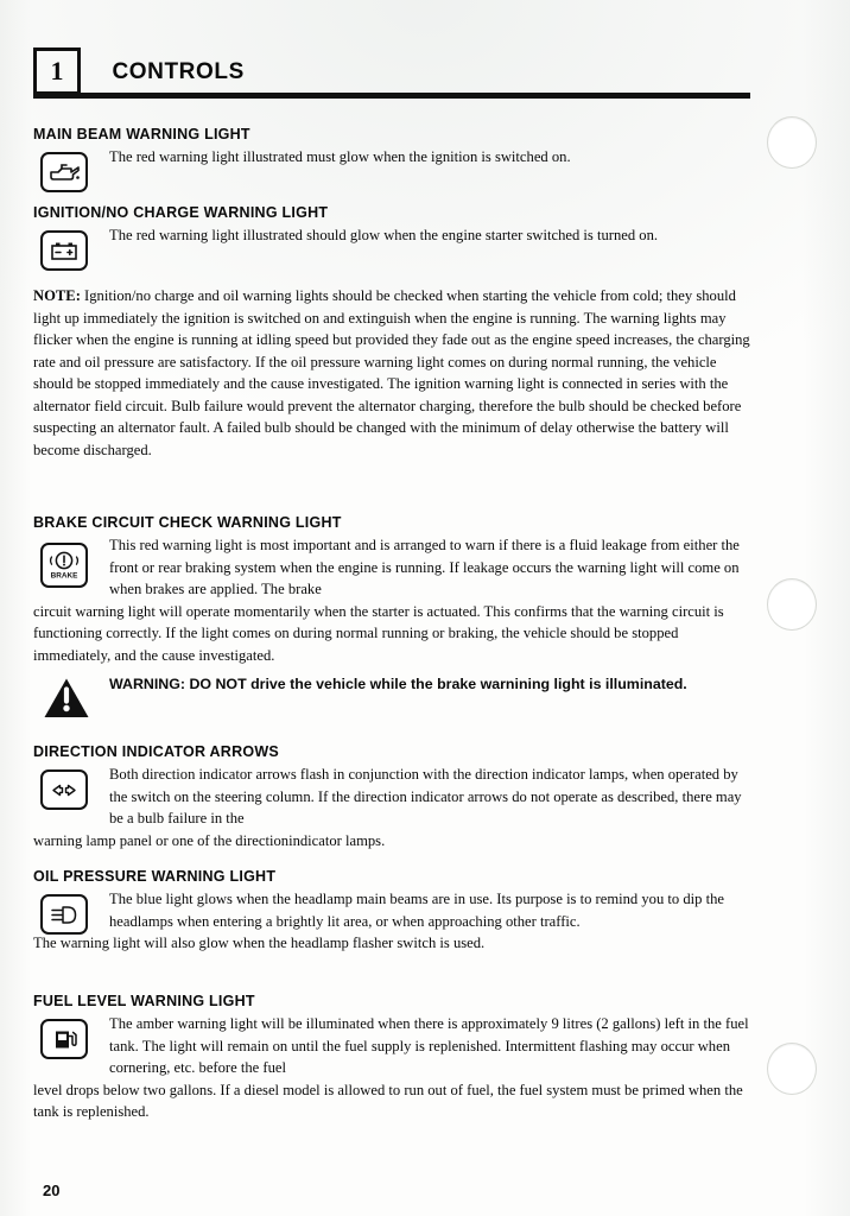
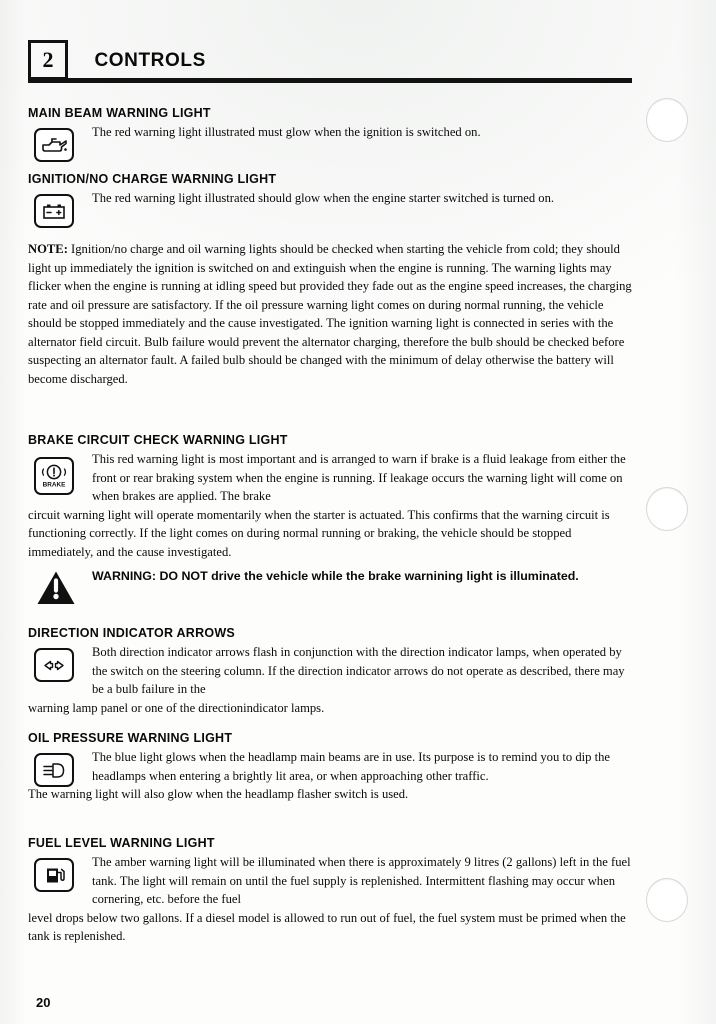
- 1 CONTROLS
+ 2 CONTROLS
  MAIN BEAM WARNING LIGHT
  The red warning light illustrated must glow when the ignition is switched on.
  IGNITION/NO CHARGE WARNING LIGHT
  The red warning light illustrated should glow when the engine starter switched is turned on.
  NOTE: Ignition/no charge and oil warning lights should be checked when starting the vehicle from cold; they should light up immediately the ignition is switched on and extinguish when the engine is running. The warning lights may flicker when the engine is running at idling speed but provided they fade out as the engine speed increases, the charging rate and oil pressure are satisfactory. If the oil pressure warning light comes on during normal running, the vehicle should be stopped immediately and the cause investigated. The ignition warning light is connected in series with the alternator field circuit. Bulb failure would prevent the alternator charging, therefore the bulb should be checked before suspecting an alternator fault. A failed bulb should be changed with the minimum of delay otherwise the battery will become discharged.
  BRAKE CIRCUIT CHECK WARNING LIGHT
- This red warning light is most important and is arranged to warn if there is a fluid leakage from either the front or rear braking system when the engine is running. If leakage occurs the warning light will come on when brakes are applied. The brake
+ This red warning light is most important and is arranged to warn if brake is a fluid leakage from either the front or rear braking system when the engine is running. If leakage occurs the warning light will come on when brakes are applied. The brake
  circuit warning light will operate momentarily when the starter is actuated. This confirms that the warning circuit is functioning correctly. If the light comes on during normal running or braking, the vehicle should be stopped immediately, and the cause investigated.
  WARNING: DO NOT drive the vehicle while the brake warnining light is illuminated.
  DIRECTION INDICATOR ARROWS
  Both direction indicator arrows flash in conjunction with the direction indicator lamps, when operated by the switch on the steering column. If the direction indicator arrows do not operate as described, there may be a bulb failure in the
  warning lamp panel or one of the directionindicator lamps.
  OIL PRESSURE WARNING LIGHT
  The blue light glows when the headlamp main beams are in use. Its purpose is to remind you to dip the headlamps when entering a brightly lit area, or when approaching other traffic.
  The warning light will also glow when the headlamp flasher switch is used.
  FUEL LEVEL WARNING LIGHT
  The amber warning light will be illuminated when there is approximately 9 litres (2 gallons) left in the fuel tank. The light will remain on until the fuel supply is replenished. Intermittent flashing may occur when cornering, etc. before the fuel
  level drops below two gallons. If a diesel model is allowed to run out of fuel, the fuel system must be primed when the tank is replenished.
  20
